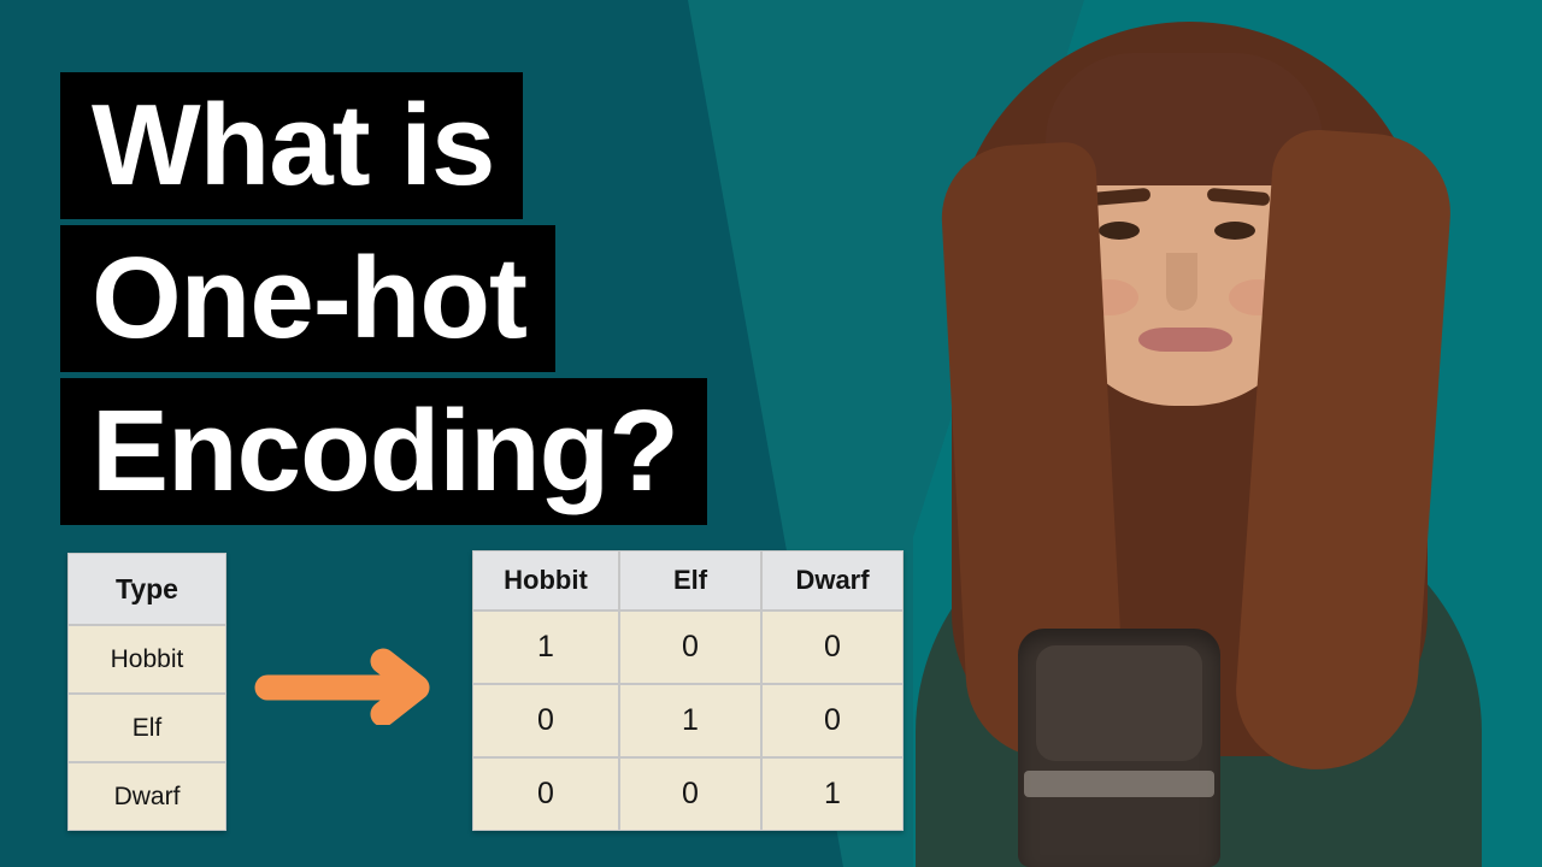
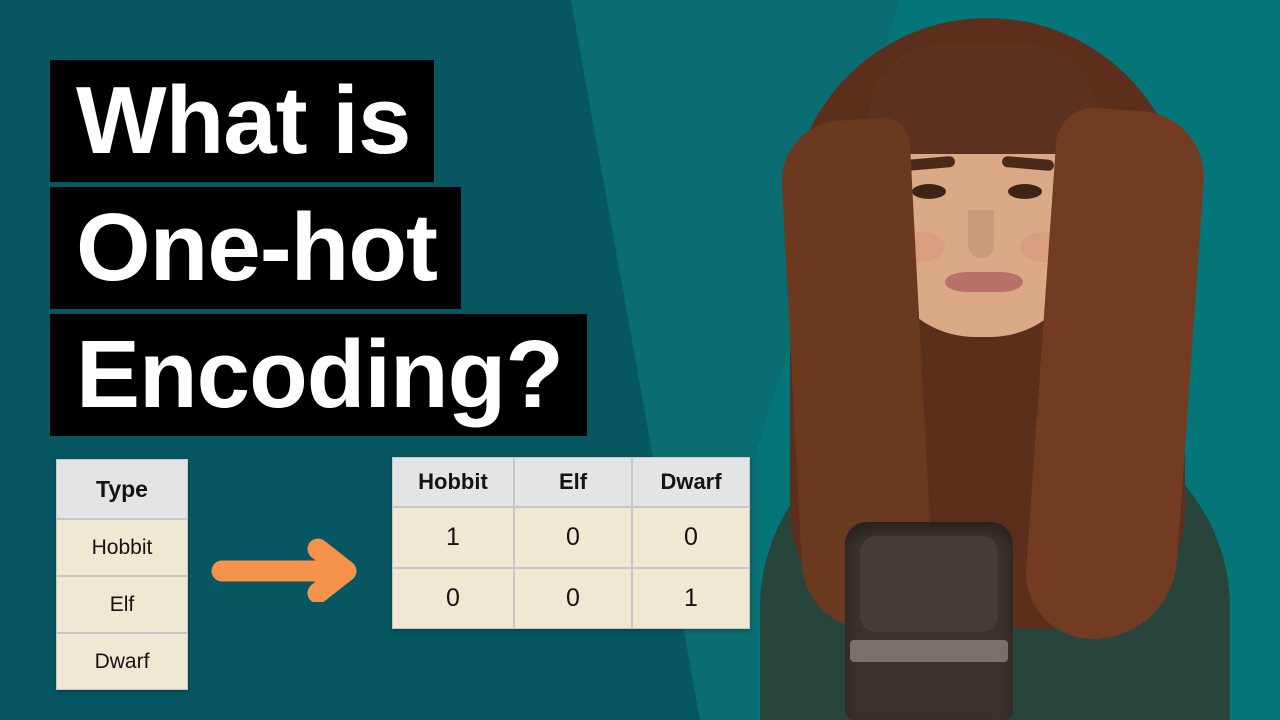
  What is
  One-hot
  Encoding?
  Type
  Hobbit
  Elf
  Dwarf
  Hobbit	Elf	Dwarf
  1	0	0
- 0	1	0
  0	0	1
